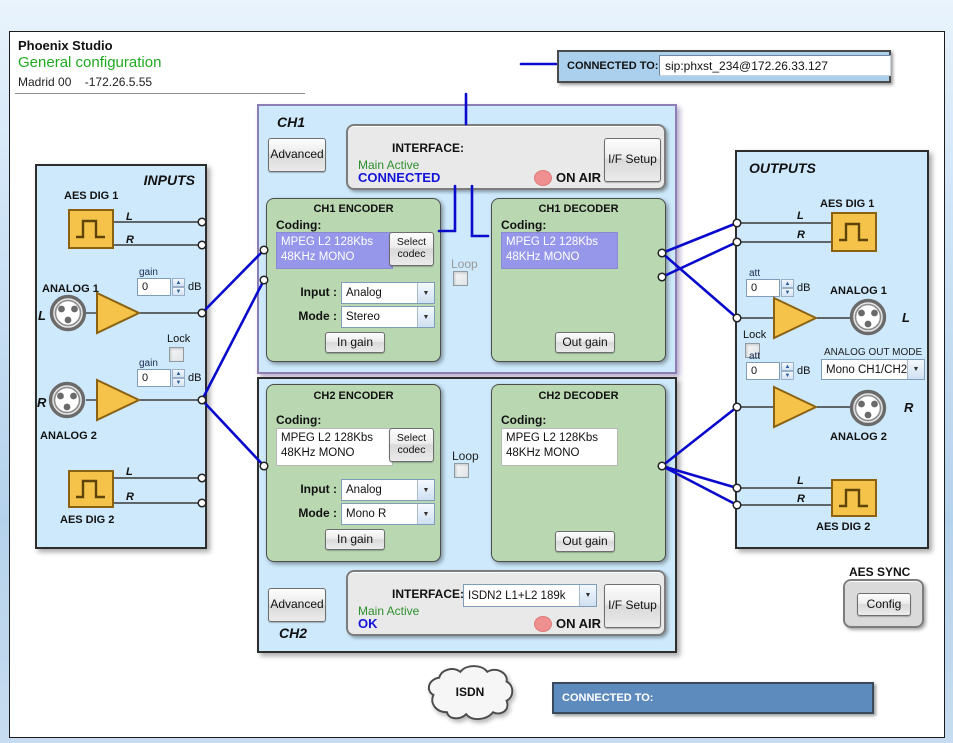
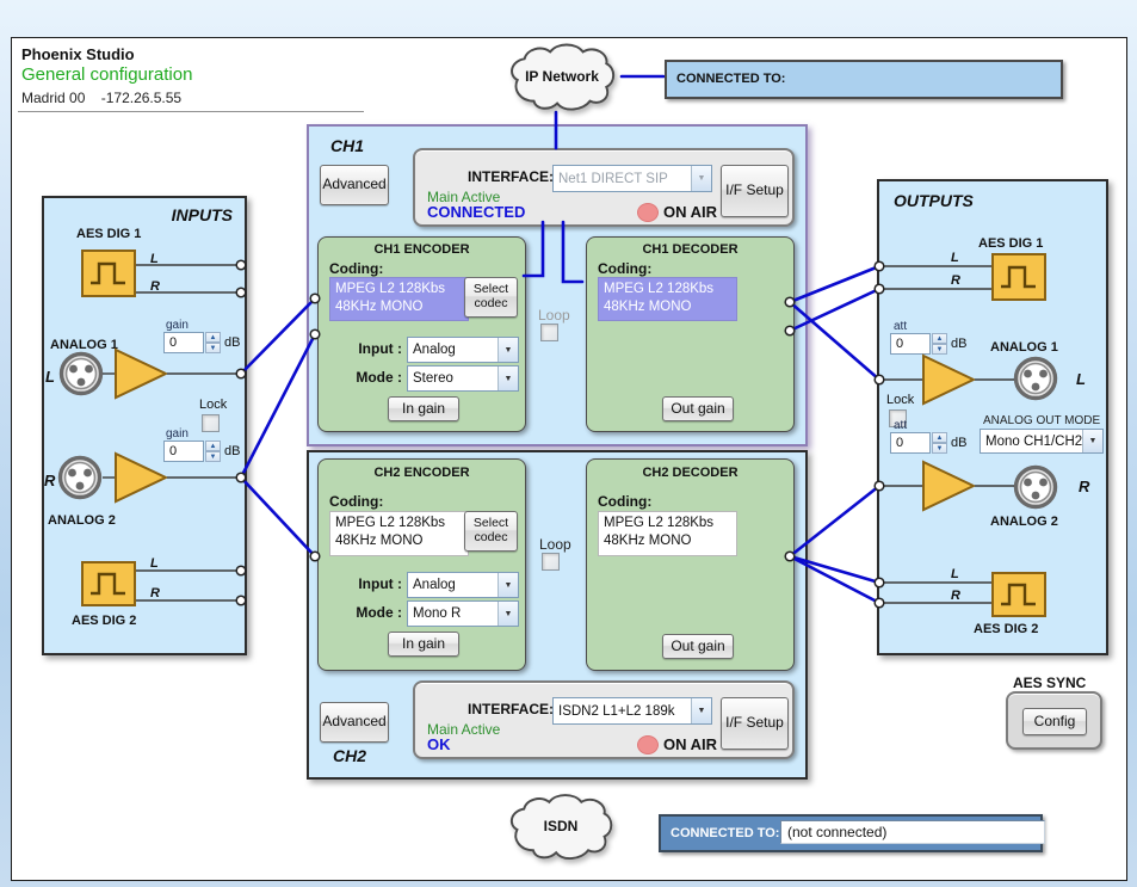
  Phoenix Studio
  General configuration
  Madrid 00 -172.26.5.55
  INPUTS
  AES DIG 1
  L
  R
  gain
  0
  dB
  ANALOG 1
  L
  Lock
  gain
  0
  dB
  R
  ANALOG 2
  L
  R
  AES DIG 2
  OUTPUTS
  AES DIG 1
  L
  R
  att
  0
  dB
  ANALOG 1
  L
  Lock
  ANALOG OUT MODE
  Mono CH1/CH2
  att
  0
  dB
  R
  ANALOG 2
  L
  R
  AES DIG 2
  CH1
  Advanced
  INTERFACE:
+ Net1 DIRECT SIP
  I/F Setup
  Main Active
  CONNECTED
  ON AIR
  CH1 ENCODER
  Coding:
  MPEG L2 128Kbs
  48KHz MONO
  Select
  codec
  Input :
  Analog
  Mode :
  Stereo
  In gain
  CH1 DECODER
  Coding:
  MPEG L2 128Kbs
  48KHz MONO
  Out gain
  Loop
  CH2 ENCODER
  Coding:
  MPEG L2 128Kbs
  48KHz MONO
  Select
  codec
  Input :
  Analog
  Mode :
  Mono R
  In gain
  CH2 DECODER
  Coding:
  MPEG L2 128Kbs
  48KHz MONO
  Out gain
  Loop
  Advanced
  CH2
  INTERFACE:
  ISDN2 L1+L2 189k
  I/F Setup
  Main Active
  OK
  ON AIR
  AES SYNC
  Config
  CONNECTED TO:
- sip:phxst_234@172.26.33.127
  CONNECTED TO:
+ (not connected)
+ IP Network
  ISDN
